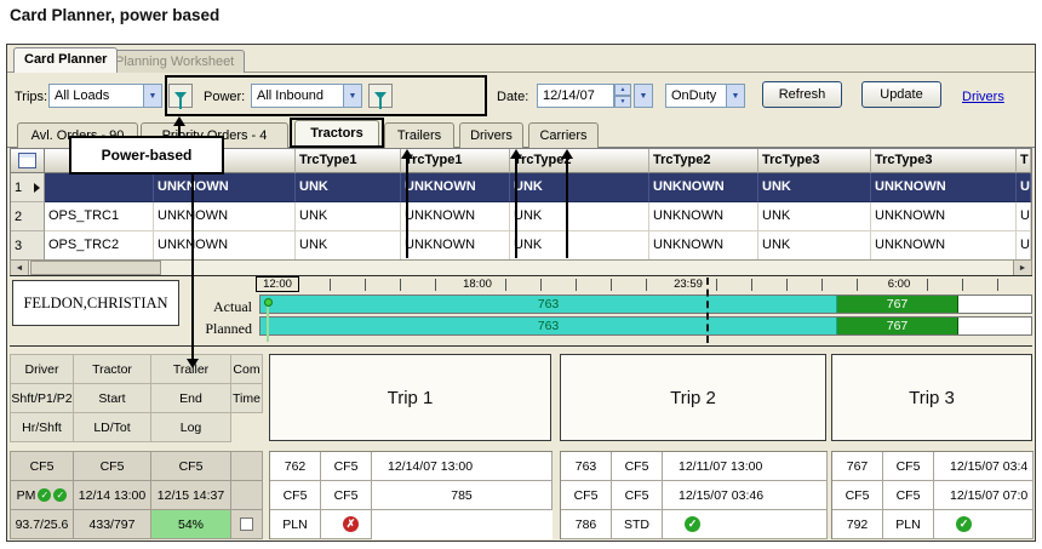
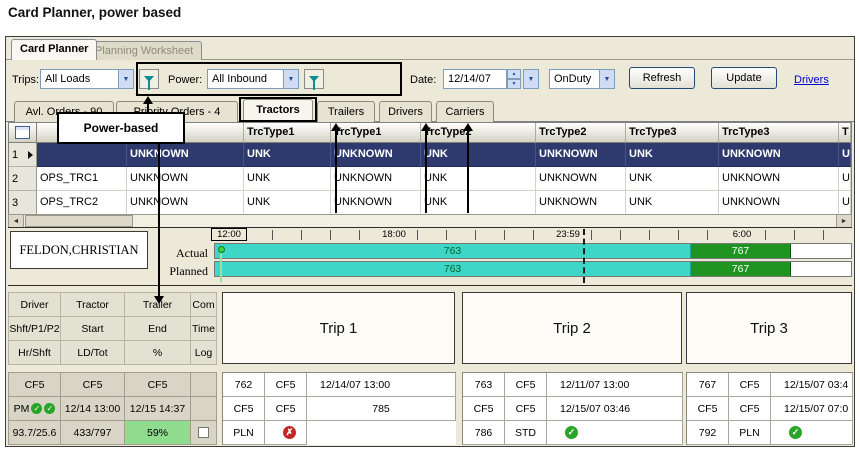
  Card Planner, power based
  Card Planner
  Planning Worksheet
  Trips:
  All Loads
  Power:
  All Inbound
  Date:
  12/14/07
  OnDuty
  Refresh
  Update
  Drivers
  Tractors
  Trailers
  Drivers
  Carriers
  TrcType1
  TrcType1
  TrcType
  TrcType2
  TrcType3
  TrcType3
  T
  1
  UNKOWN
  UNK
  UNKNOWN
  UNK
  UNKNOWN
  UNK
  UNKNOWN
  U
  2
  OPS_TRC1
  UNKOWN
  UNK
  UNKNOWN
  UNK
  UNKNOWN
  UNK
  UNKNOWN
  3
  OPS_TRC2
  UNKOWN
  UNK
  UNKNOWN
  UNK
  UNKNOWN
  UNK
  UNKNOWN
  FELDON,CHRISTIAN
  Actual
  Planned
  12:00
  18:00
  23:59
  6:00
  763
  767
  763
  767
  Driver
  Tractor
  Trailer
  Com
  Shft/P1/P2
  Start
  End
  Time
  Hr/Shft
  LD/Tot
+ %
  Log
  Trip 1
  Trip 2
  Trip 3
  CF5
  CF5
  CF5
  PM
  12/14 13:00
  12/15 14:37
  93.7/25.6
  433/797
- 54%
+ 59%
  762
  CF5
  12/14/07 13:00
  CF5
  CF5
  785
  PLN
  763
  CF5
  12/11/07 13:00
  CF5
  CF5
  12/15/07 03:46
  786
  STD
  767
  CF5
  12/15/07 03:4
  CF5
  CF5
  12/15/07 07:0
  792
  PLN
  Power-based
